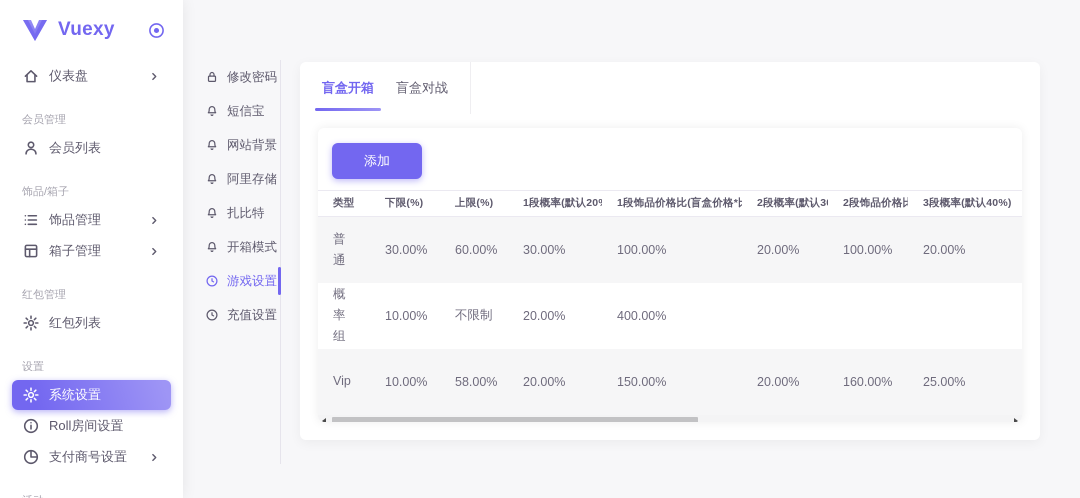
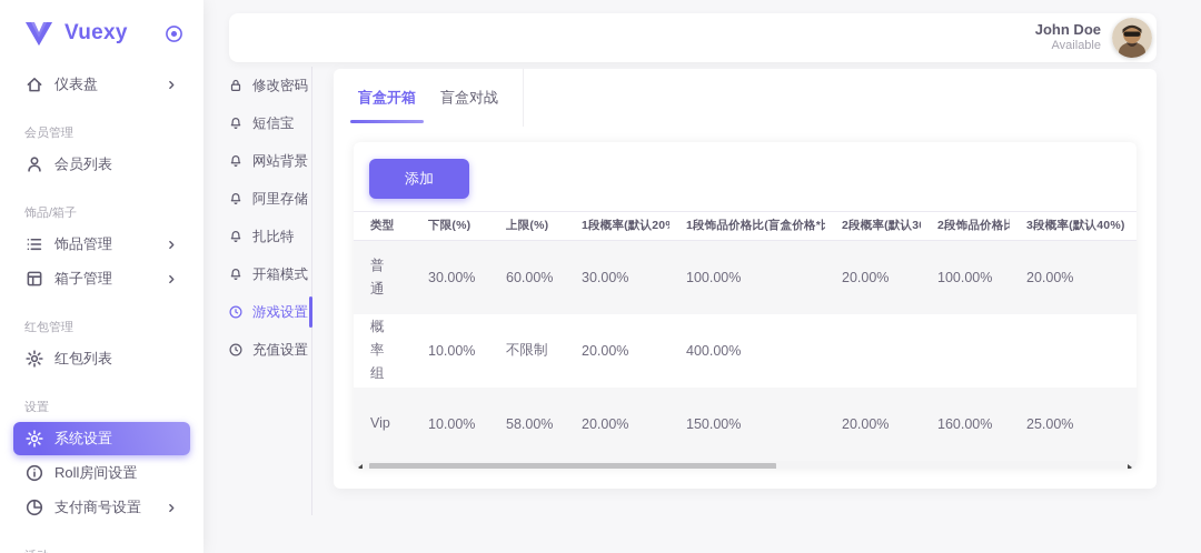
+ John Doe
+ Available
  Vuexy
  仪表盘
  会员管理
  会员列表
  饰品/箱子
  饰品管理
  箱子管理
  红包管理
  红包列表
  设置
  系统设置
  Roll房间设置
  支付商号设置
  修改密码
  短信宝
  网站背景
  阿里存储
  扎比特
  开箱模式
  游戏设置
  充值设置
  盲盒开箱
  盲盒对战
  添加
  类型	下限(%)	上限(%)	1段概率(默认20	1段饰品价格比(盲盒价格*	2段概率(默认3	2段饰品价格比	3段概率(默认40%)
  普通	30.00%	60.00%	30.00%	100.00%	20.00%	100.00%	20.00%
  概率组	10.00%	不限制	20.00%	400.00%
  Vip	10.00%	58.00%	20.00%	150.00%	20.00%	160.00%	25.00%
